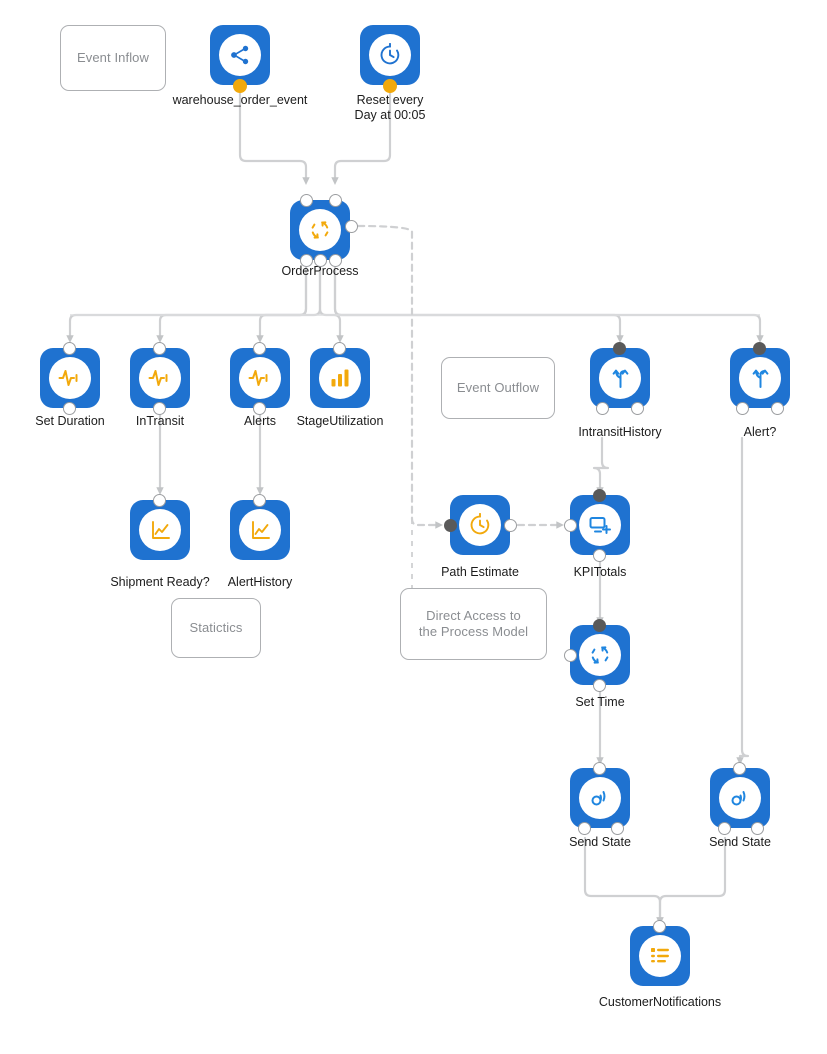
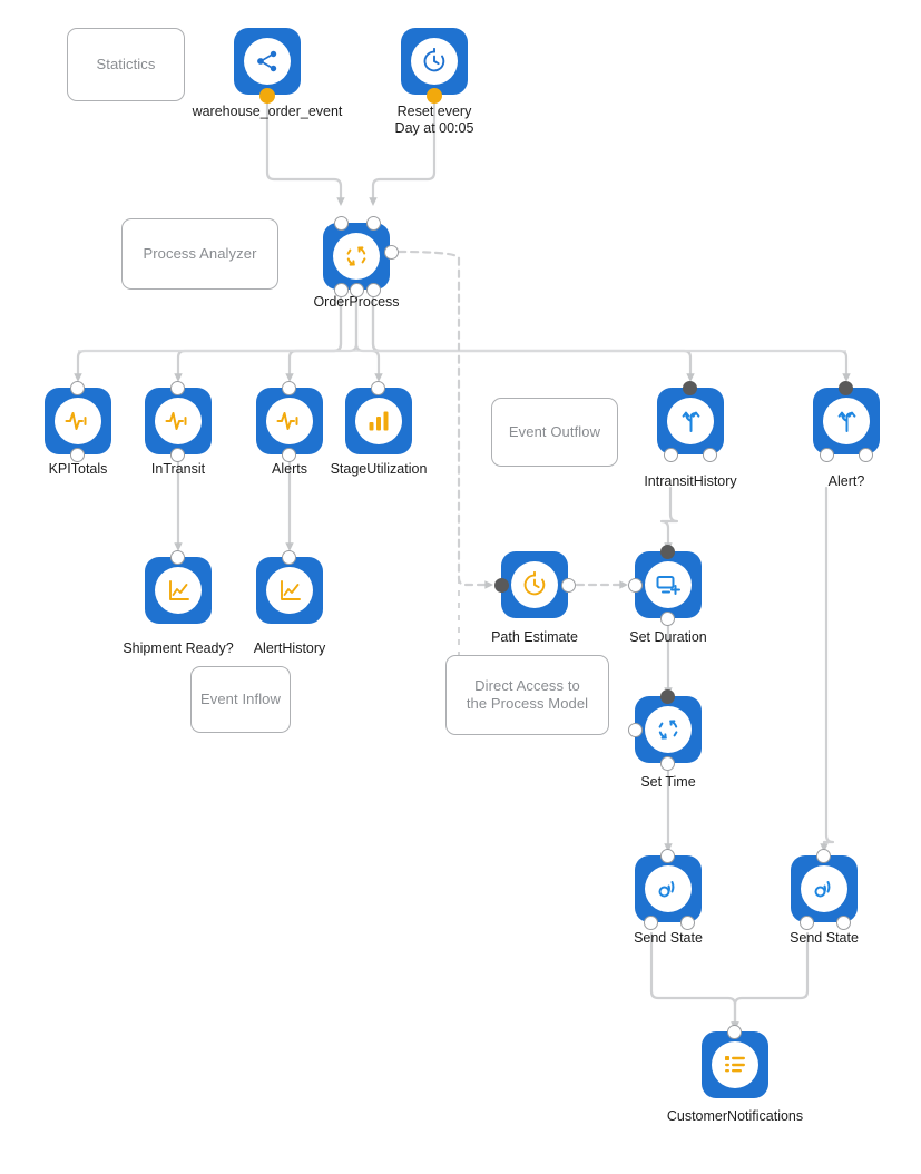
- Event Inflow
+ Statictics
+ Process Analyzer
  Event Outflow
- Statictics
+ Event Inflow
  Direct Access to
  the Process Model
  warehouse_order_event
  Reset every
  Day at 00:05
  OrderProcess
- Set Duration
+ KPITotals
  InTransit
  Alerts
  StageUtilization
  Shipment Ready?
  AlertHistory
  IntransitHistory
  Alert?
  Path Estimate
- KPITotals
+ Set Duration
  Set Time
  Send State
  Send State
  CustomerNotifications
